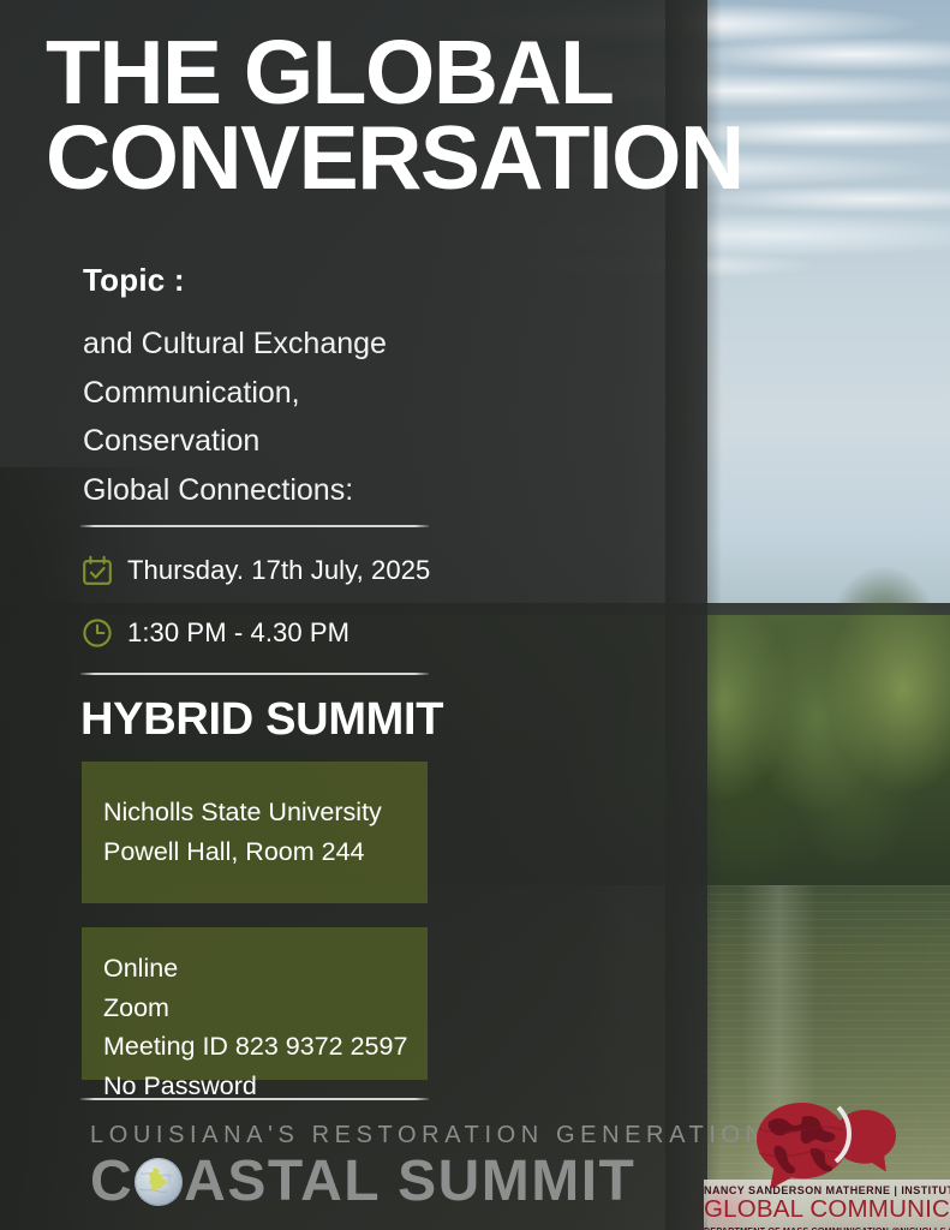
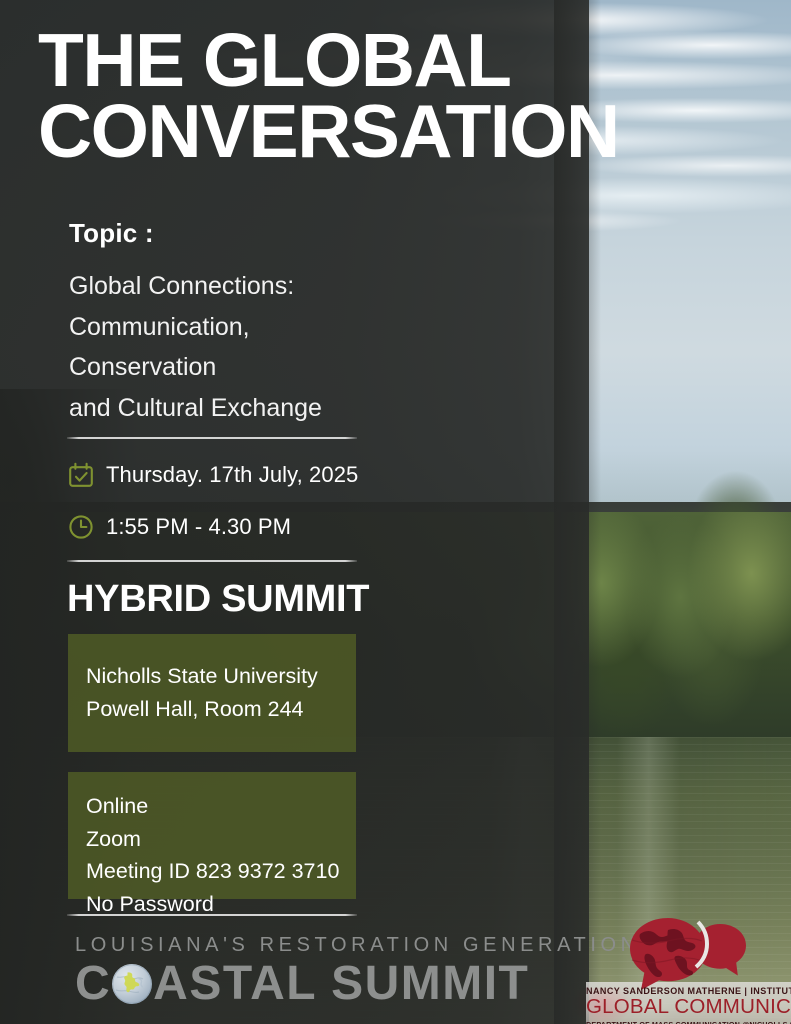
  THE GLOBAL
  CONVERSATION
  Topic :
- and Cultural Exchange
+ Global Connections:
  Communication,
  Conservation
- Global Connections:
+ and Cultural Exchange
  Thursday. 17th July, 2025
- 1:30 PM - 4.30 PM
+ 1:55 PM - 4.30 PM
  HYBRID SUMMIT
  Nicholls State University
  Powell Hall, Room 244
  Online
  Zoom
- Meeting ID 823 9372 2597
+ Meeting ID 823 9372 3710
  No Password
  LOUISIANA'S RESTORATION GENERAT
  C
  ASTAL SUMMIT
  NANCY SANDERSON MATHERNE | INSTITU
  GLOBAL COMMUNIC
